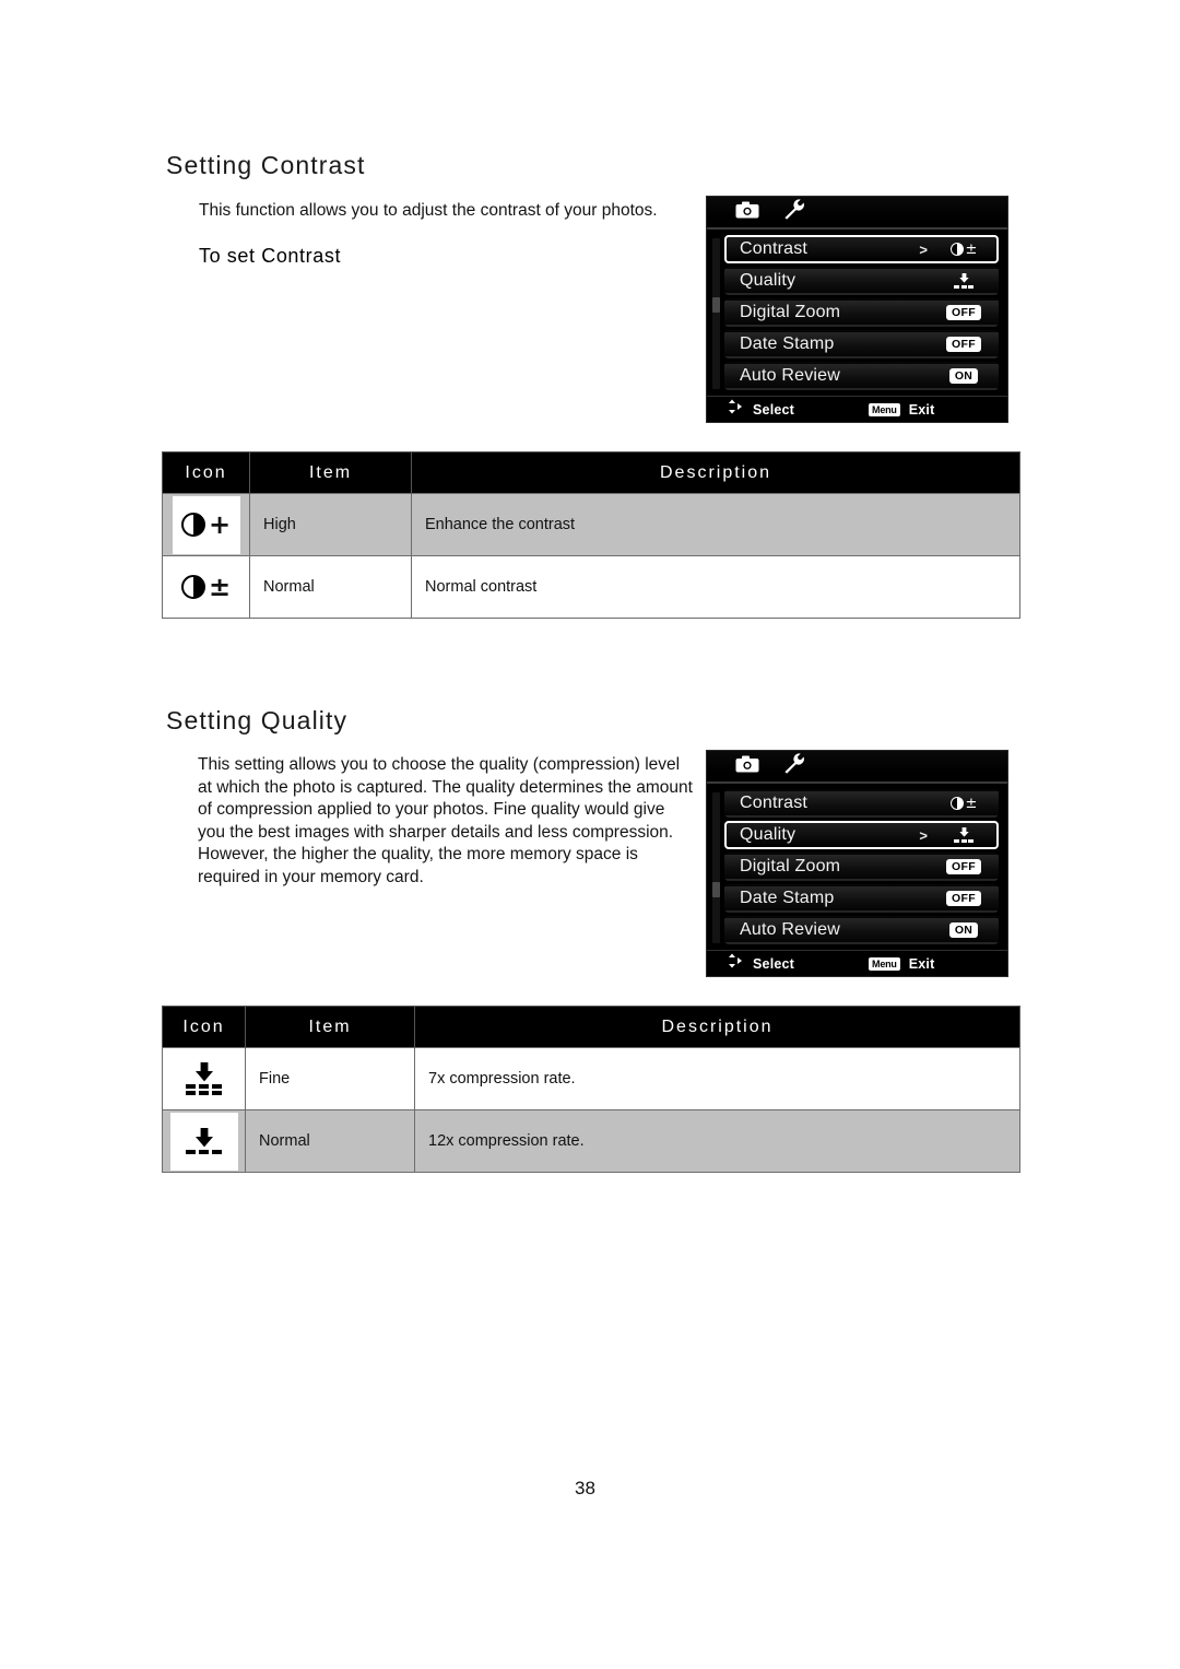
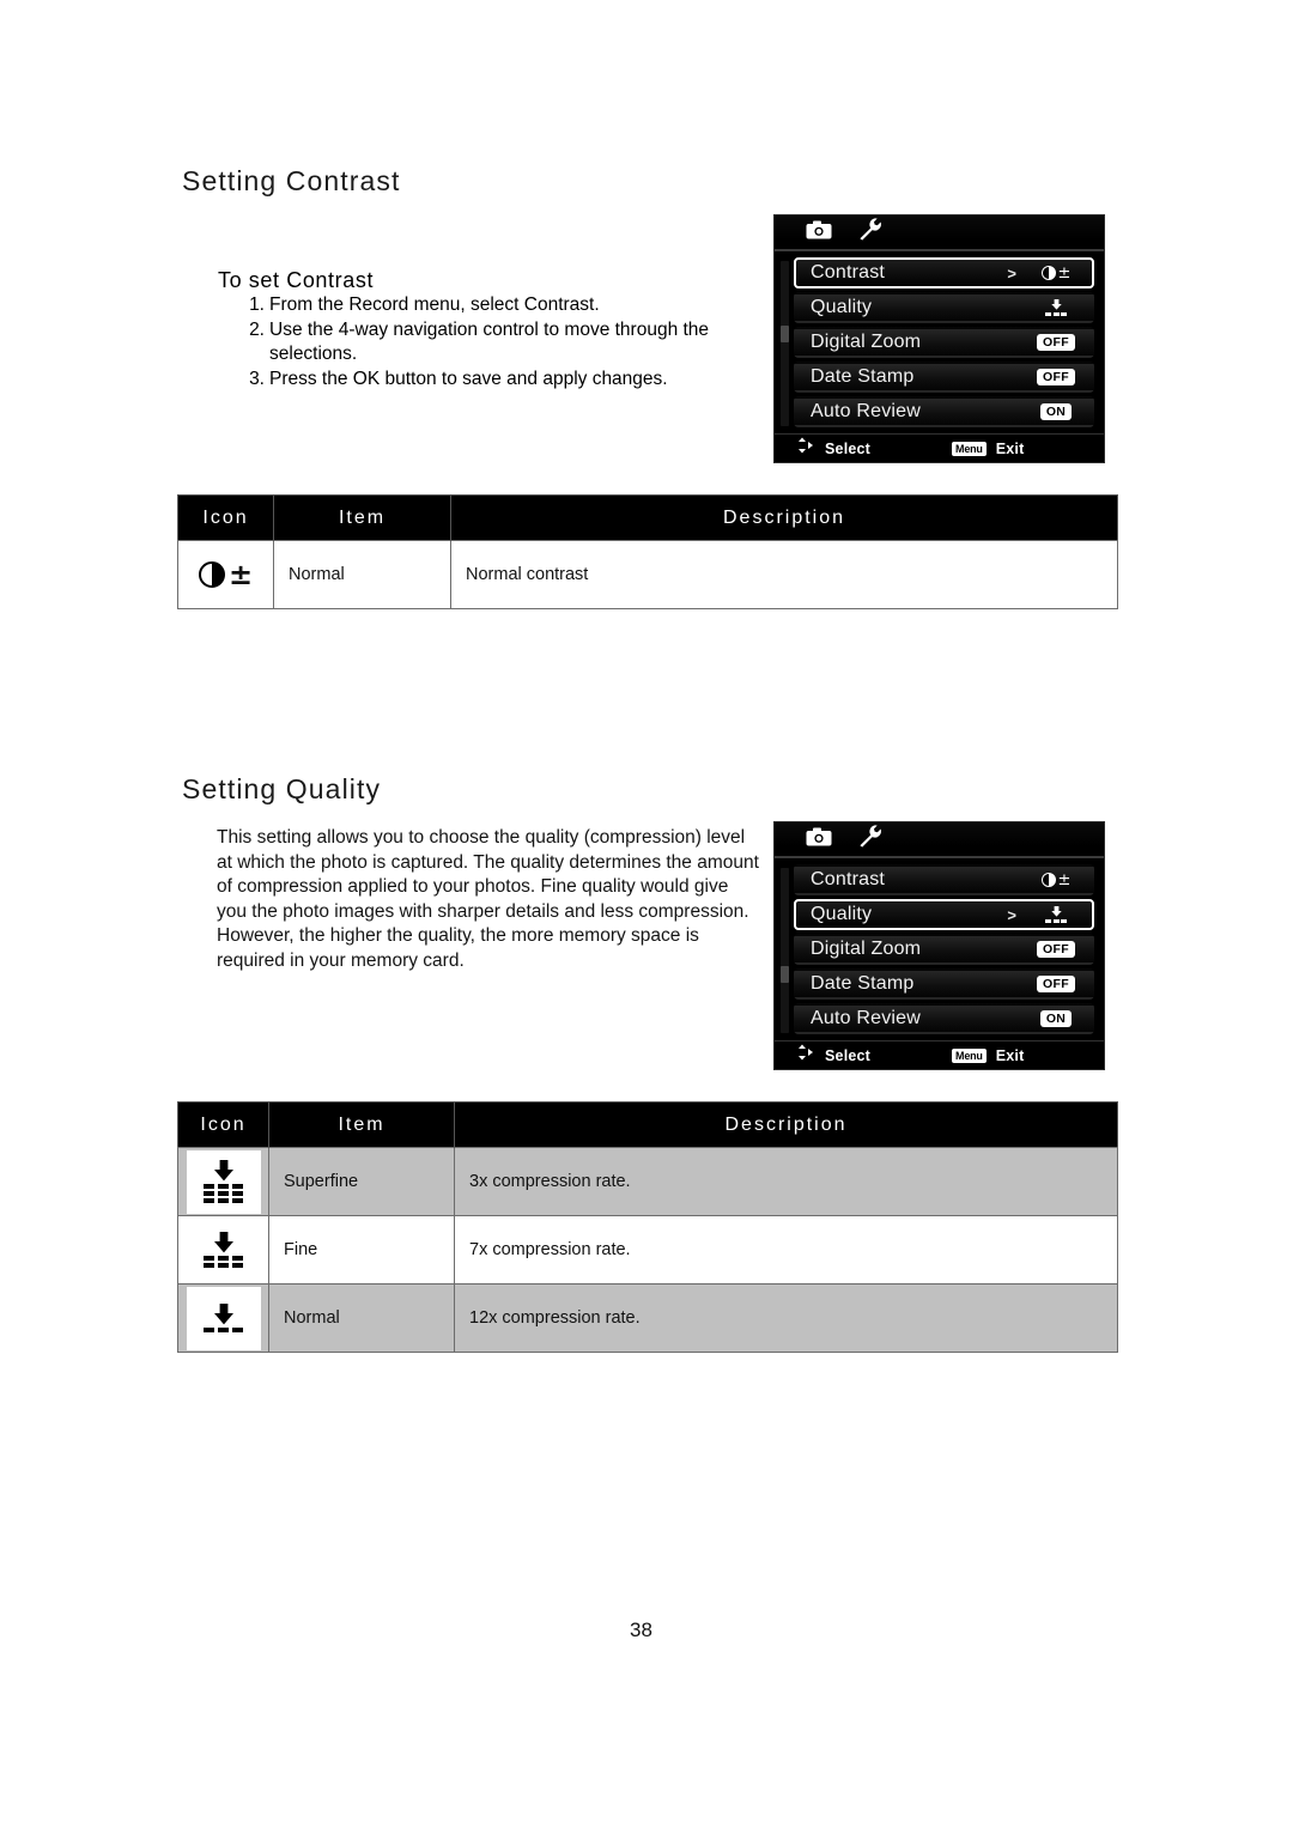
  Setting Contrast
- This function allows you to adjust the contrast of your photos.
  To set Contrast
+ 1.
+ From the Record menu, select Contrast.
+ 2.
+ Use the 4-way navigation control to move through the selections.
+ 3.
+ Press the OK button to save and apply changes.
  Contrast
  >
  ±
  Quality
  Digital Zoom
  OFF
  Date Stamp
  OFF
  Auto Review
  ON
  Select
  Menu
  Exit
  Icon	Item	Description
- +	High	Enhance the contrast
  ±	Normal	Normal contrast
  Setting Quality
- This setting allows you to choose the quality (compression) level at which the photo is captured. The quality determines the amount of compression applied to your photos. Fine quality would give you the best images with sharper details and less compression. However, the higher the quality, the more memory space is required in your memory card.
+ This setting allows you to choose the quality (compression) level at which the photo is captured. The quality determines the amount of compression applied to your photos. Fine quality would give you the photo images with sharper details and less compression. However, the higher the quality, the more memory space is required in your memory card.
  Contrast
  ±
  Quality
  >
  Digital Zoom
  OFF
  Date Stamp
  OFF
  Auto Review
  ON
  Select
  Menu
  Exit
  Icon	Item	Description
+ 	Superfine	3x compression rate.
  	Fine	7x compression rate.
  	Normal	12x compression rate.
  38
